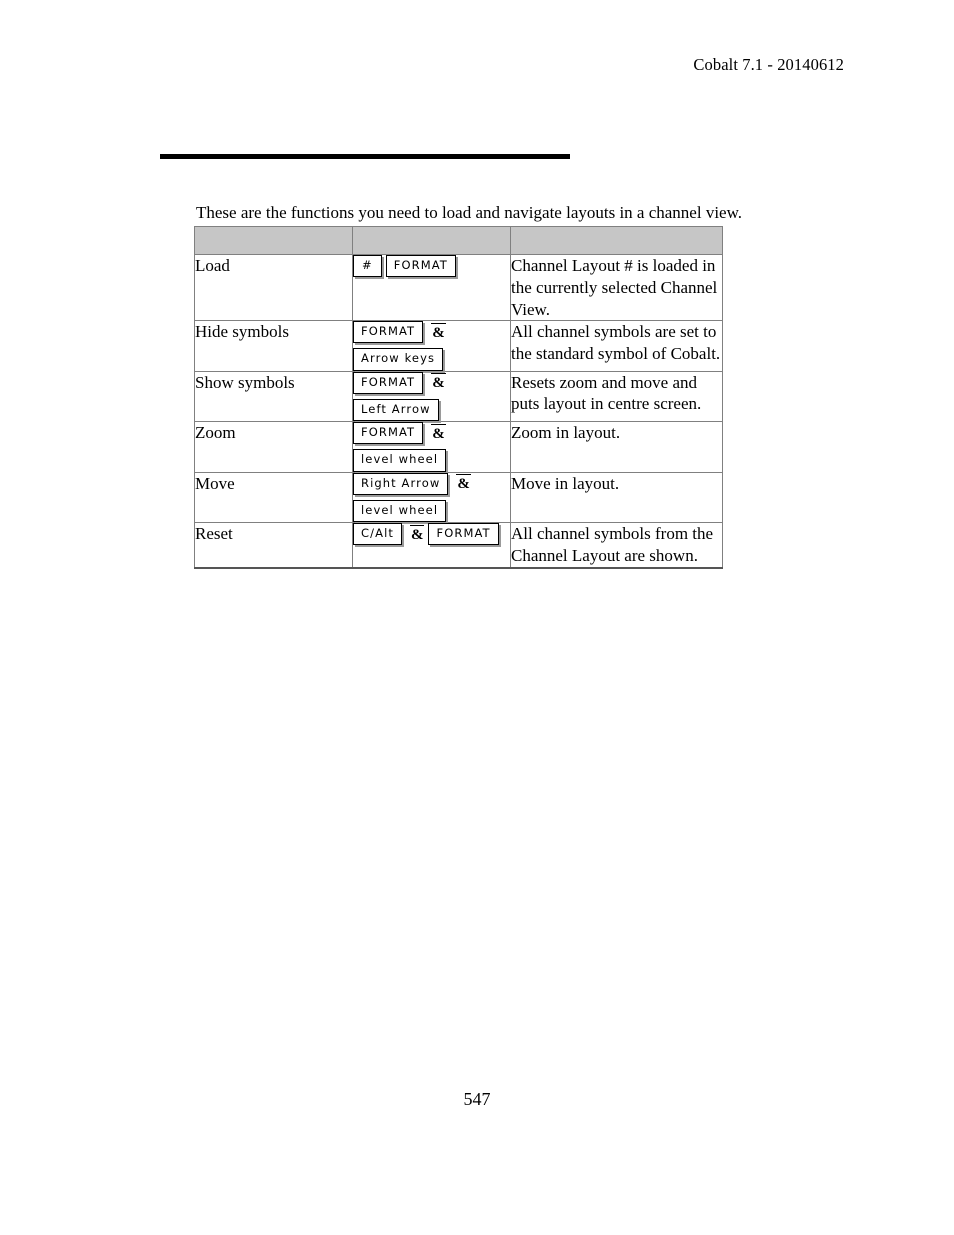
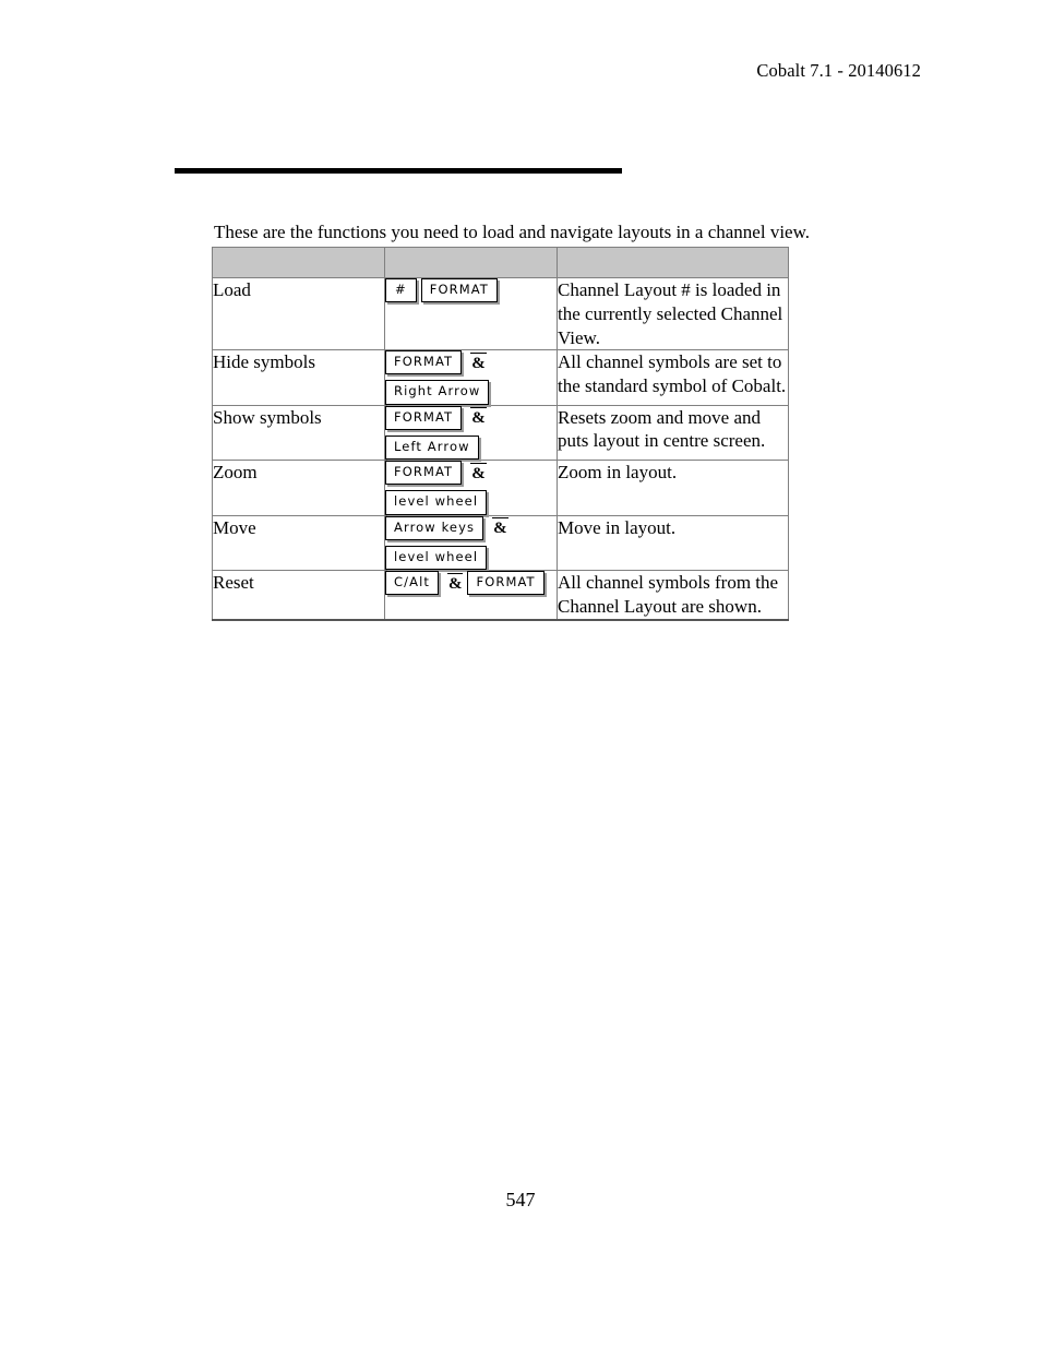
  Cobalt 7.1 - 20140612
  These are the functions you need to load and navigate layouts in a channel view.
  Load	# FORMAT	Channel Layout # is loaded in the currently selected Channel View.
- Hide symbols	FORMAT &Arrow keys	All channel symbols are set to the standard symbol of Cobalt.
+ Hide symbols	FORMAT &Right Arrow	All channel symbols are set to the standard symbol of Cobalt.
  Show symbols	FORMAT &Left Arrow	Resets zoom and move and puts layout in centre screen.
  Zoom	FORMAT &level wheel	Zoom in layout.
- Move	Right Arrow &level wheel	Move in layout.
+ Move	Arrow keys &level wheel	Move in layout.
  Reset	C/Alt & FORMAT	All channel symbols from the Channel Layout are shown.
  547
